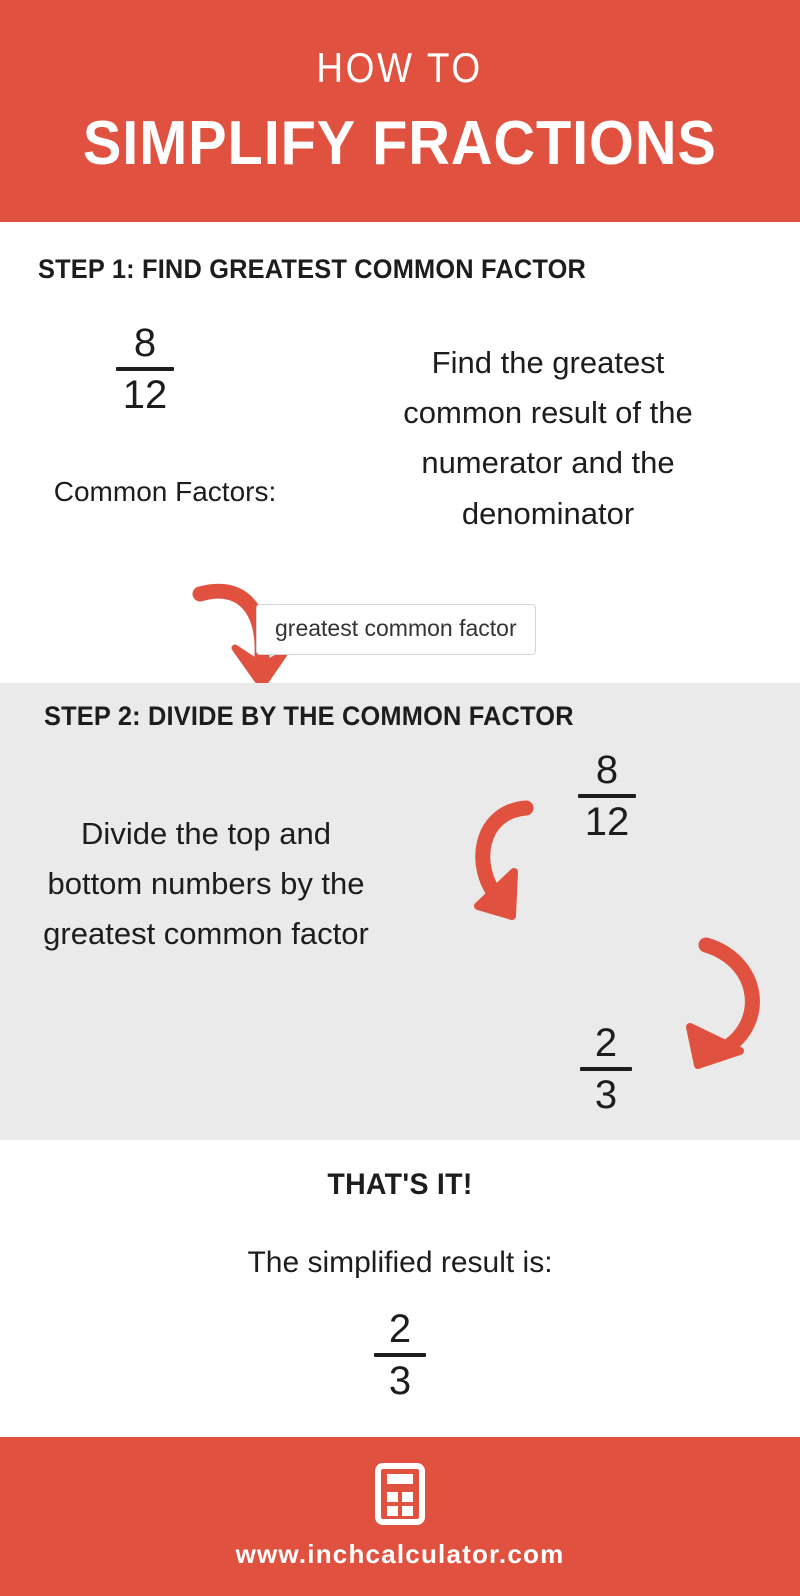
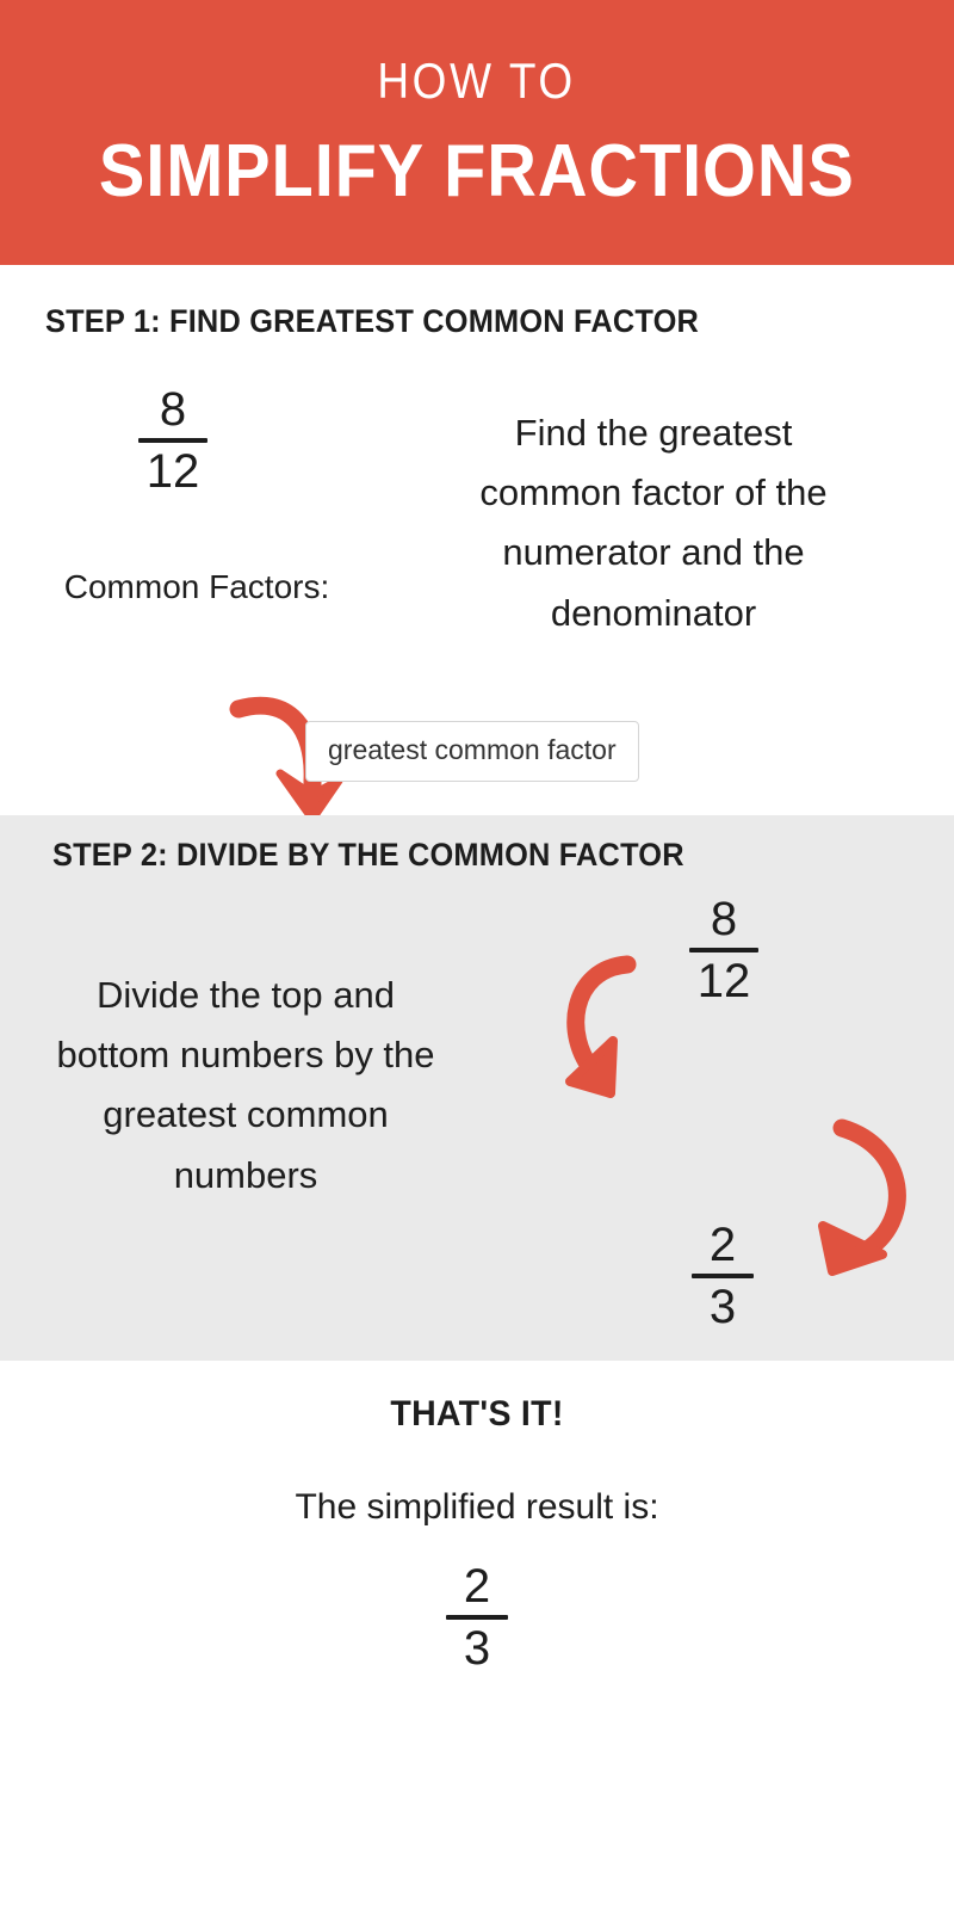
  HOW TO
  SIMPLIFY FRACTIONS
  STEP 1: FIND GREATEST COMMON FACTOR
  8
  12
  Common Factors:
  greatest common factor
- Find the greatest common result of the numerator and the denominator
+ Find the greatest common factor of the numerator and the denominator
  STEP 2: DIVIDE BY THE COMMON FACTOR
- Divide the top and bottom numbers by the greatest common factor
+ Divide the top and bottom numbers by the greatest common numbers
  8
  12
  2
  3
  THAT'S IT!
  The simplified result is:
  2
  3
- www.inchcalculator.com
